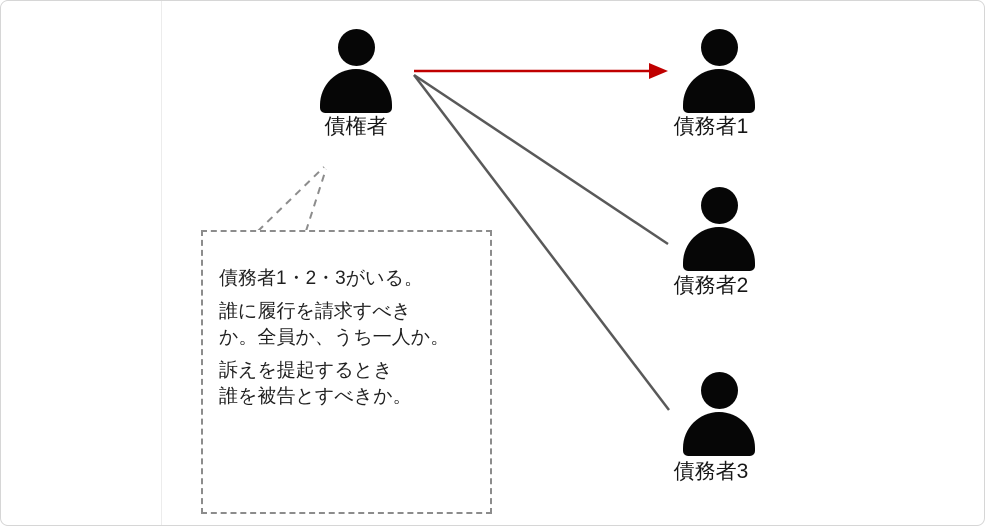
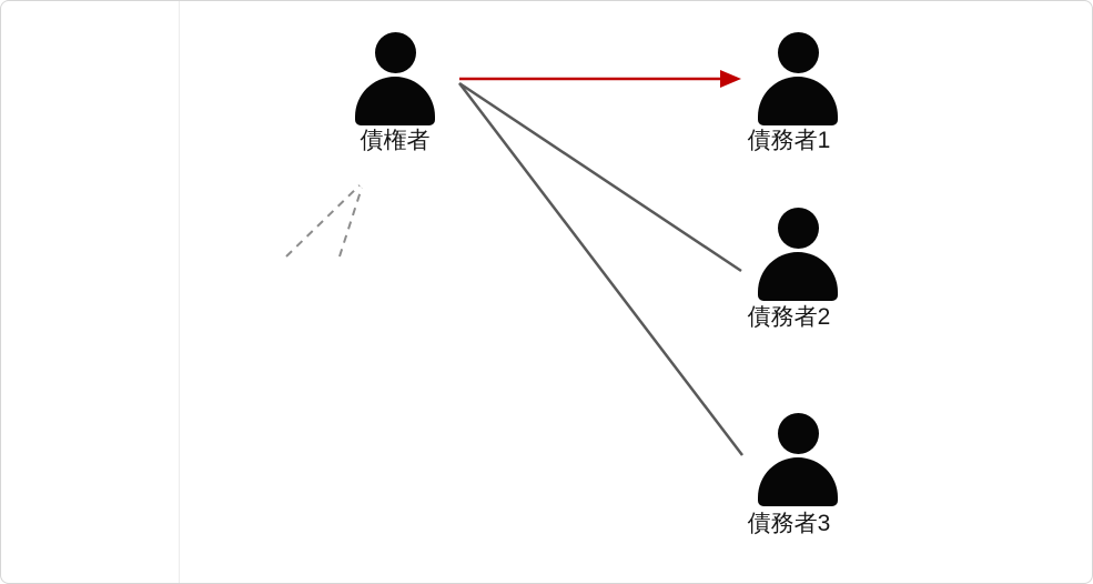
  債権者
  債務者1
  債務者2
  債務者3
- 債務者1・2・3がいる。
- 誰に履行を請求すべき
- か。全員か、うち一人か。
- 訴えを提起するとき
- 誰を被告とすべきか。
